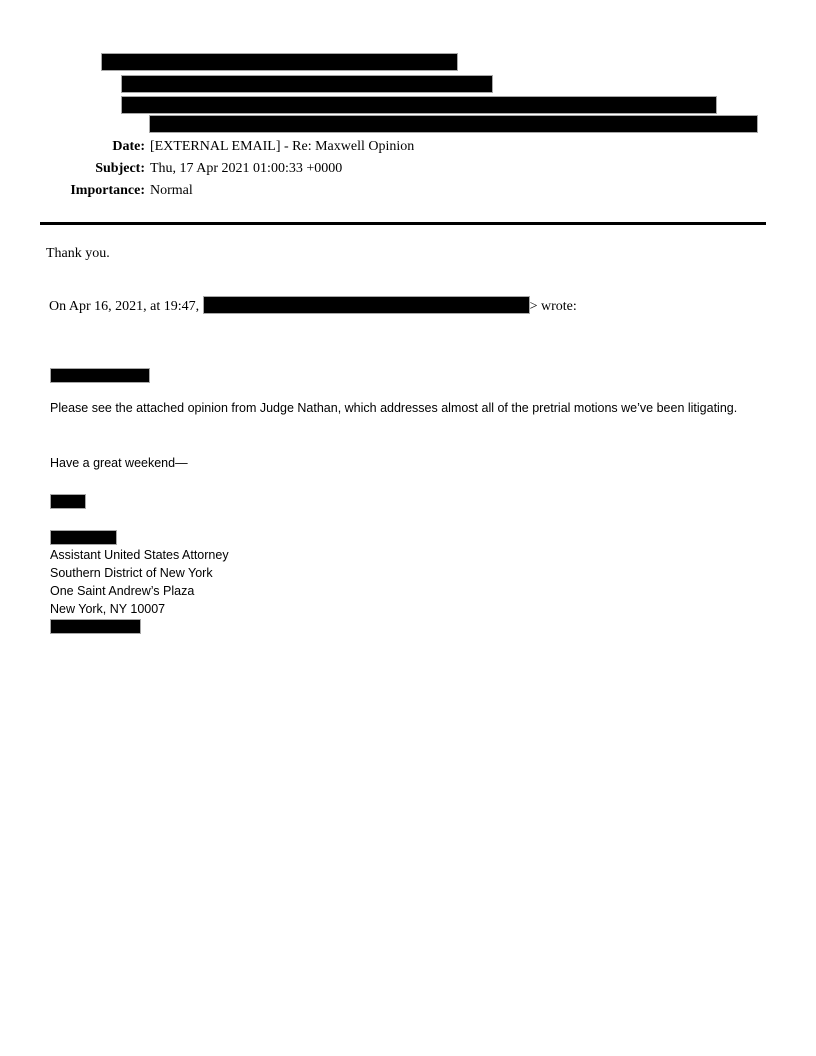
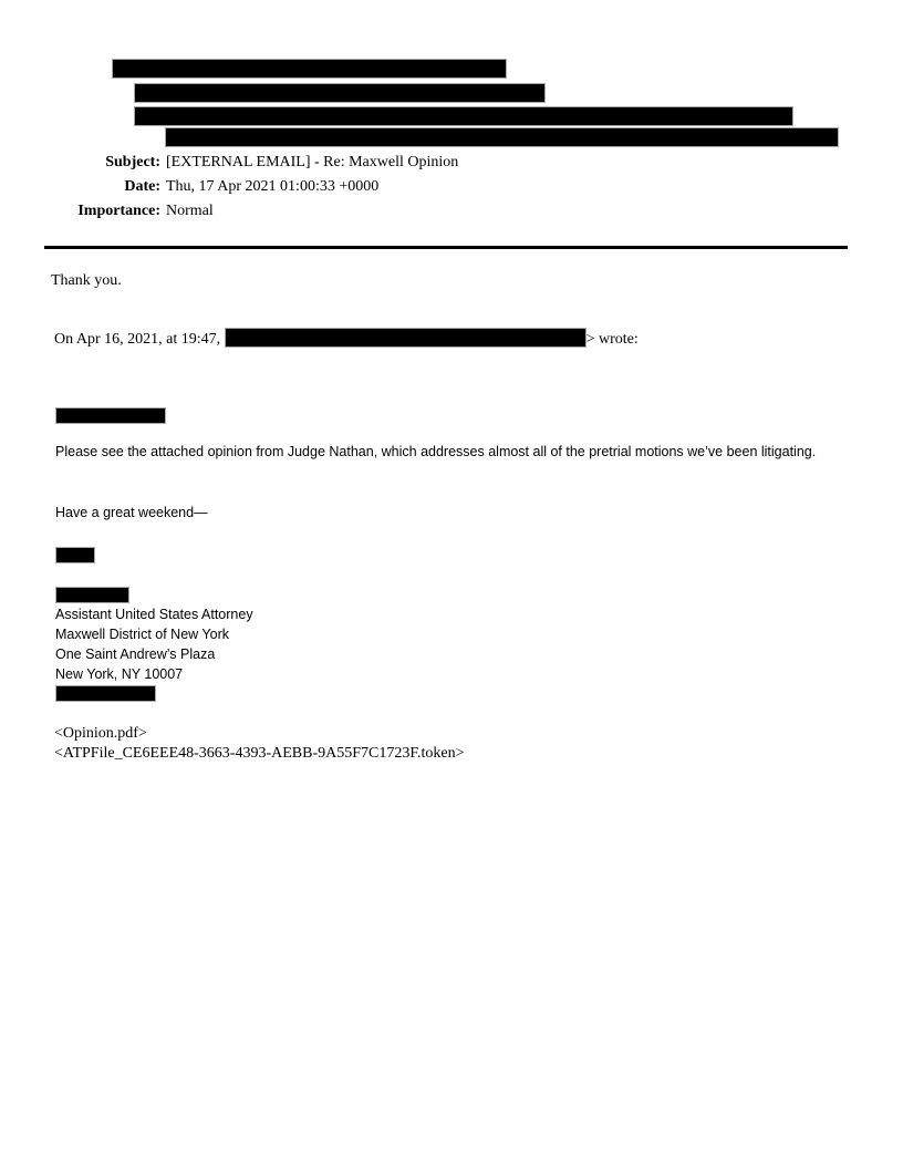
- Date:
+ Subject:
  [EXTERNAL EMAIL] - Re: Maxwell Opinion
- Subject:
+ Date:
  Thu, 17 Apr 2021 01:00:33 +0000
  Importance:
  Normal
  Thank you.
  On Apr 16, 2021, at 19:47, > wrote:
  Please see the attached opinion from Judge Nathan, which addresses almost all of the pretrial motions we’ve been litigating.
  Have a great weekend—
  Assistant United States Attorney
- Southern District of New York
+ Maxwell District of New York
  One Saint Andrew’s Plaza
  New York, NY 10007
+ <Opinion.pdf>
+ <ATPFile_CE6EEE48-3663-4393-AEBB-9A55F7C1723F.token>
